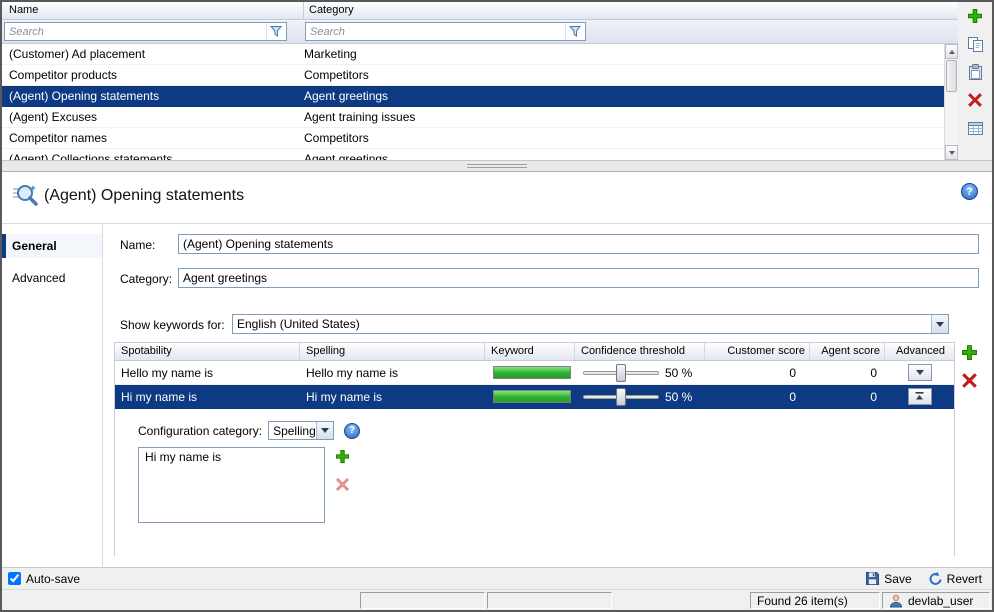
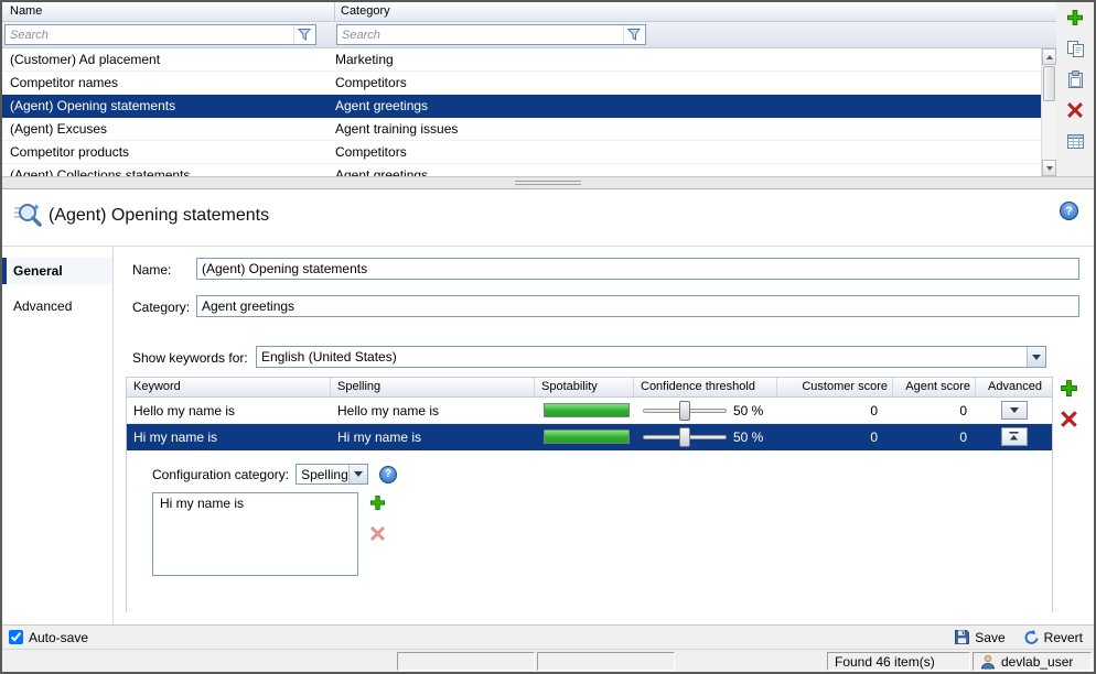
  Name
  Category
  Search
  Search
  (Customer) Ad placement
  Marketing
- Competitor products
+ Competitor names
  Competitors
  (Agent) Opening statements
  Agent greetings
  (Agent) Excuses
  Agent training issues
- Competitor names
+ Competitor products
  Competitors
  (Agent) Collections statements
  Agent greetings
  (Agent) Opening statements
  ?
  General
  Advanced
  Name:
  (Agent) Opening statements
  Category:
  Agent greetings
  Show keywords for:
  English (United States)
- Spotability
+ Keyword
  Spelling
- Keyword
+ Spotability
  Confidence threshold
  Customer score
  Agent score
  Advanced
  Hello my name is
  Hello my name is
  50 %
  0
  0
  Hi my name is
  Hi my name is
  50 %
  0
  0
  Configuration category:
  Spelling
  ?
  Hi my name is
  Auto-save
  Save
  Revert
- Found 26 item(s)
+ Found 46 item(s)
  devlab_user
